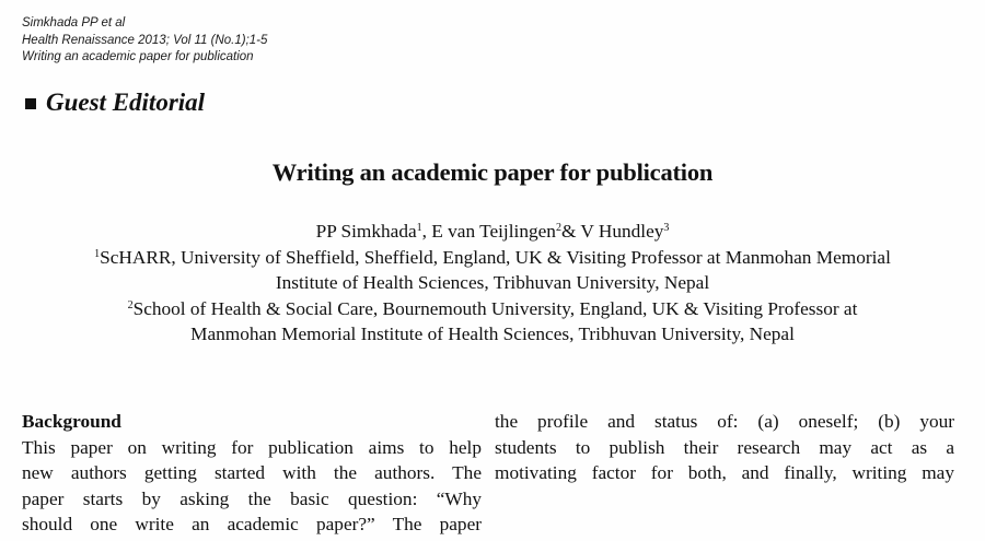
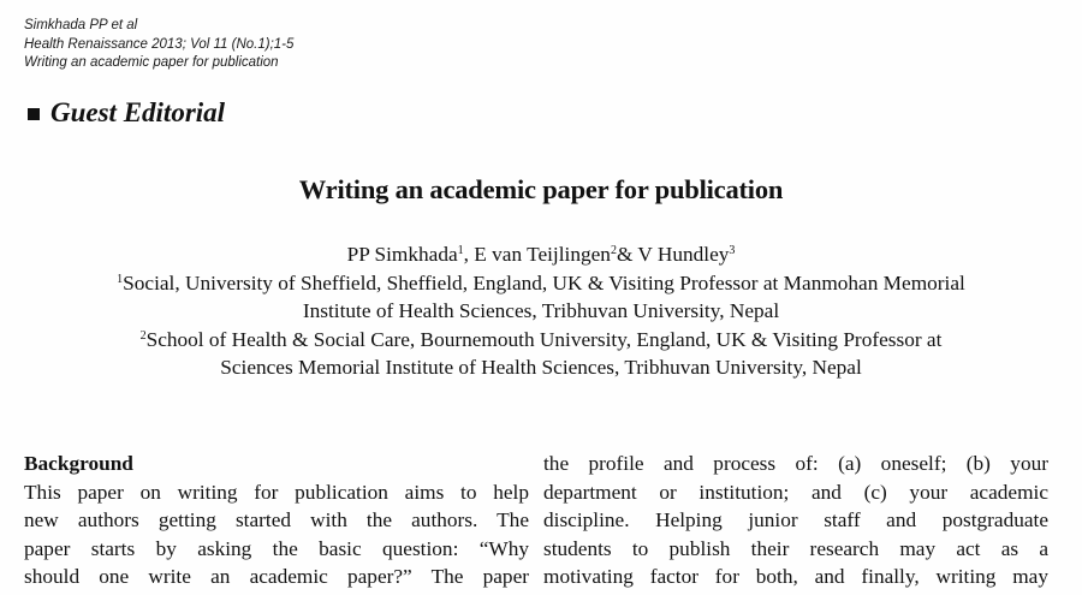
  Simkhada PP et al
  Health Renaissance 2013; Vol 11 (No.1);1-5
  Writing an academic paper for publication
  Guest Editorial
  Writing an academic paper for publication
  PP Simkhada1, E van Teijlingen2& V Hundley3
- 1ScHARR, University of Sheffield, Sheffield, England, UK & Visiting Professor at Manmohan Memorial
+ 1Social, University of Sheffield, Sheffield, England, UK & Visiting Professor at Manmohan Memorial
  Institute of Health Sciences, Tribhuvan University, Nepal
  2School of Health & Social Care, Bournemouth University, England, UK & Visiting Professor at
- Manmohan Memorial Institute of Health Sciences, Tribhuvan University, Nepal
+ Sciences Memorial Institute of Health Sciences, Tribhuvan University, Nepal
  Background
  This paper on writing for publication aims to help
  new authors getting started with the authors. The
  paper starts by asking the basic question: “Why
  should one write an academic paper?” The paper
- the profile and status of: (a) oneself; (b) your
+ the profile and process of: (a) oneself; (b) your
+ department or institution; and (c) your academic
+ discipline. Helping junior staff and postgraduate
  students to publish their research may act as a
  motivating factor for both, and finally, writing may
